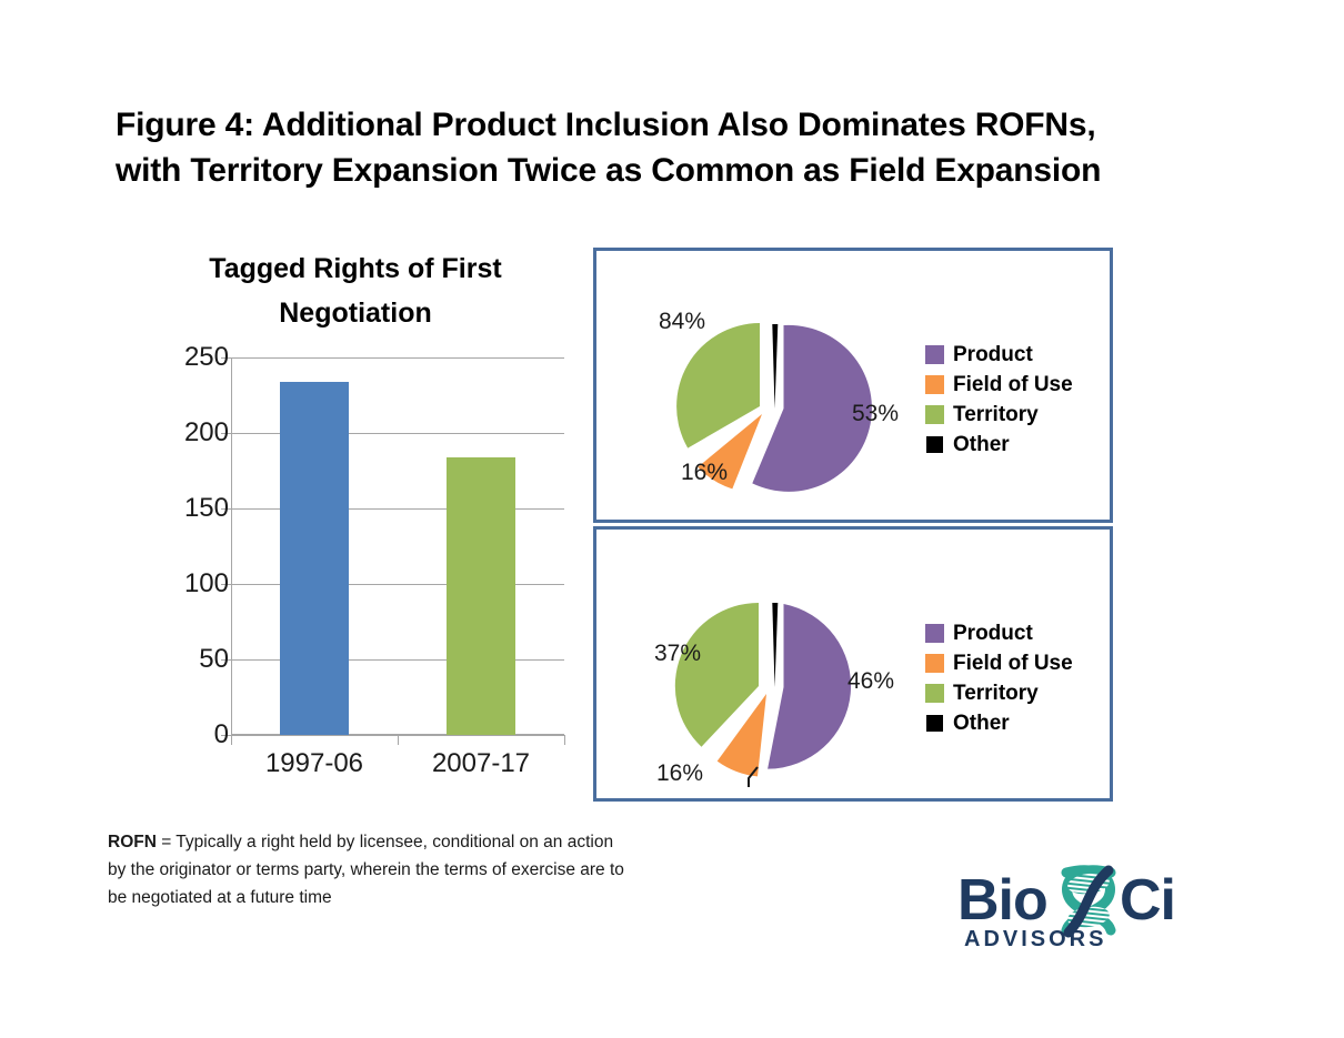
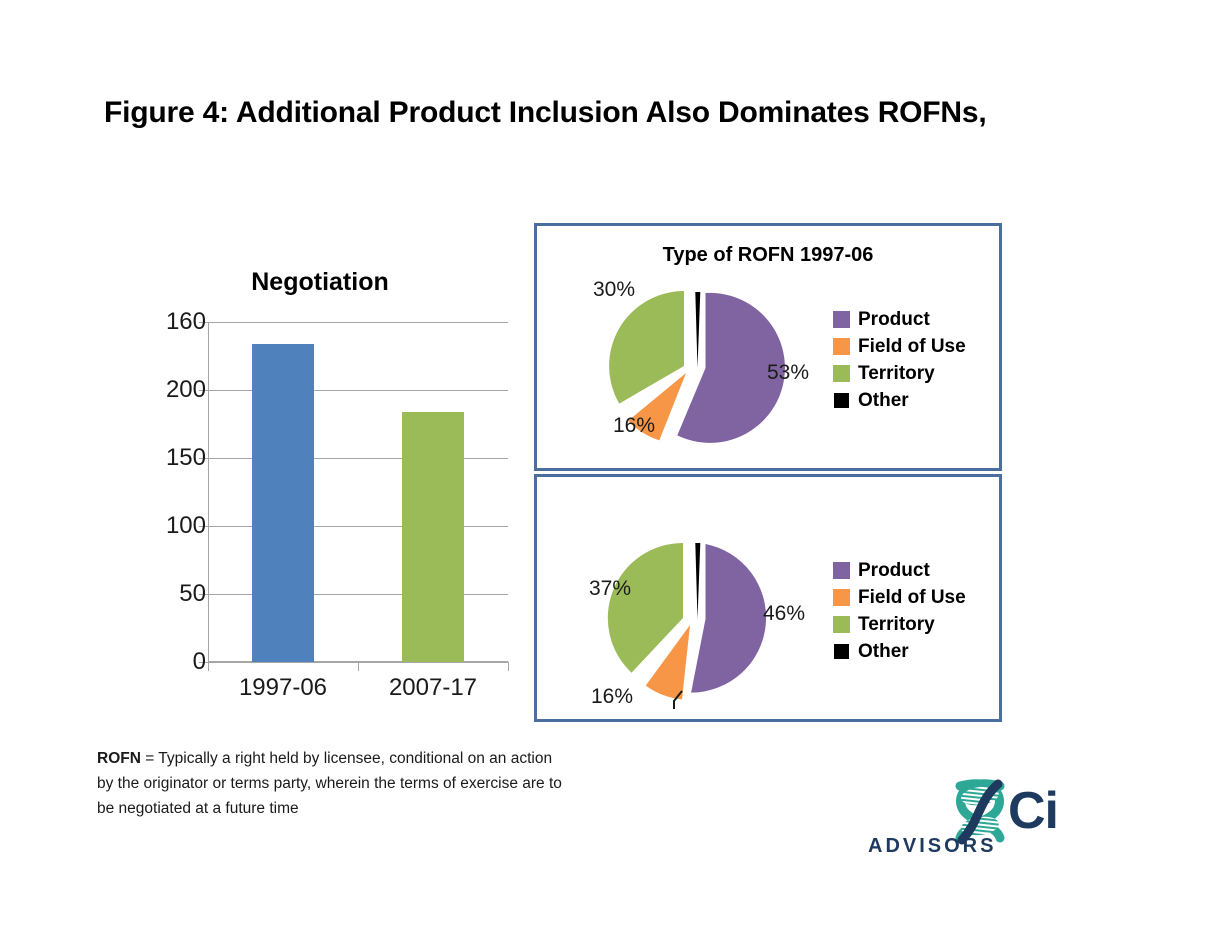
  Figure 4: Additional Product Inclusion Also Dominates ROFNs,
- with Territory Expansion Twice as Common as Field Expansion
- Tagged Rights of First
  Negotiation
  0
  50
  100
  150
  200
- 250
+ 160
  1997-06
  2007-17
+ Type of ROFN 1997-06
- 84%
+ 30%
  53%
  16%
  Product
  Field of Use
  Territory
  Other
  37%
  46%
  16%
  Product
  Field of Use
  Territory
  Other
  ROFN = Typically a right held by licensee, conditional on an action by the originator or terms party, wherein the terms of exercise are to be negotiated at a future time
- Bio
  Ci
  ADVISORS
